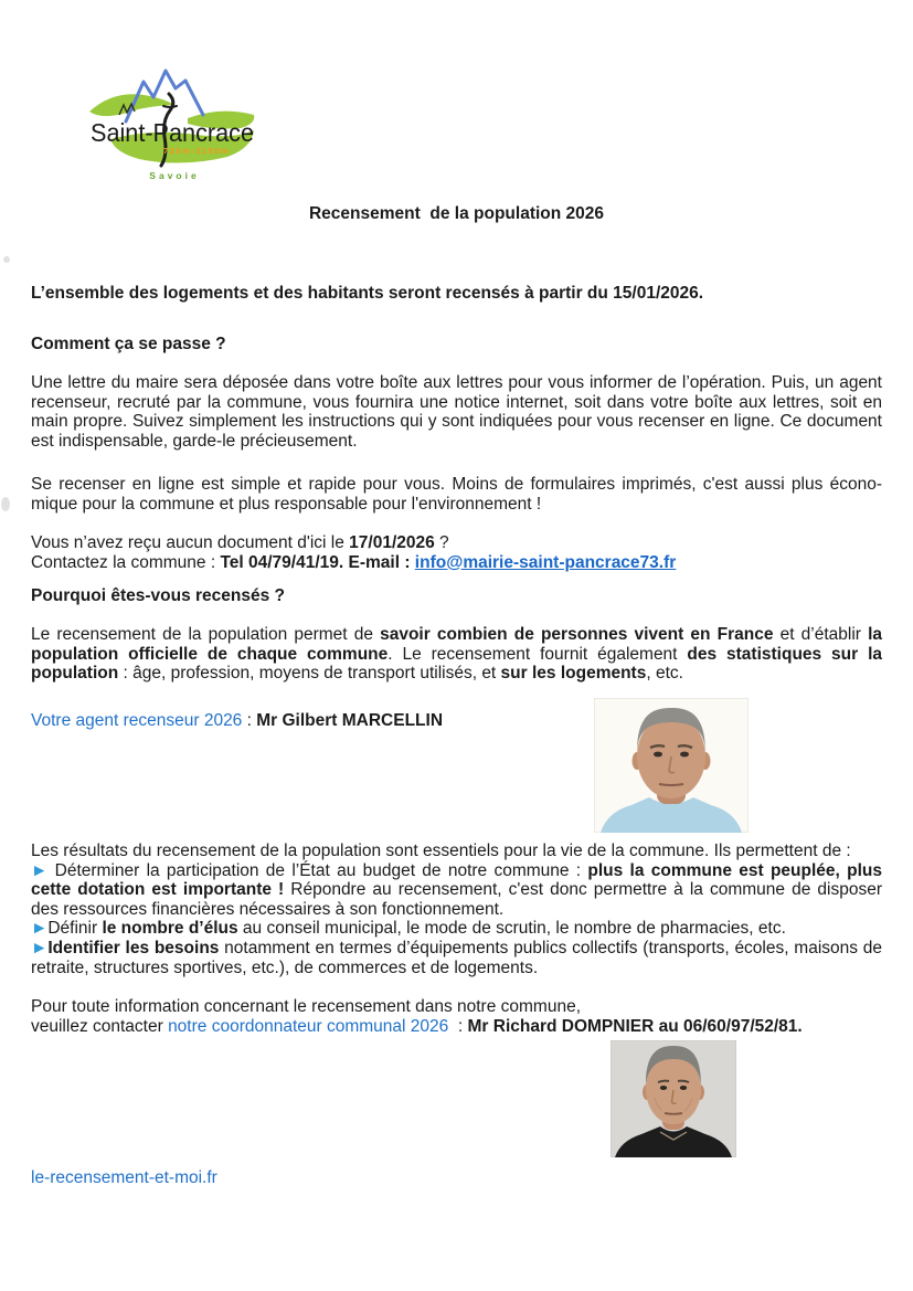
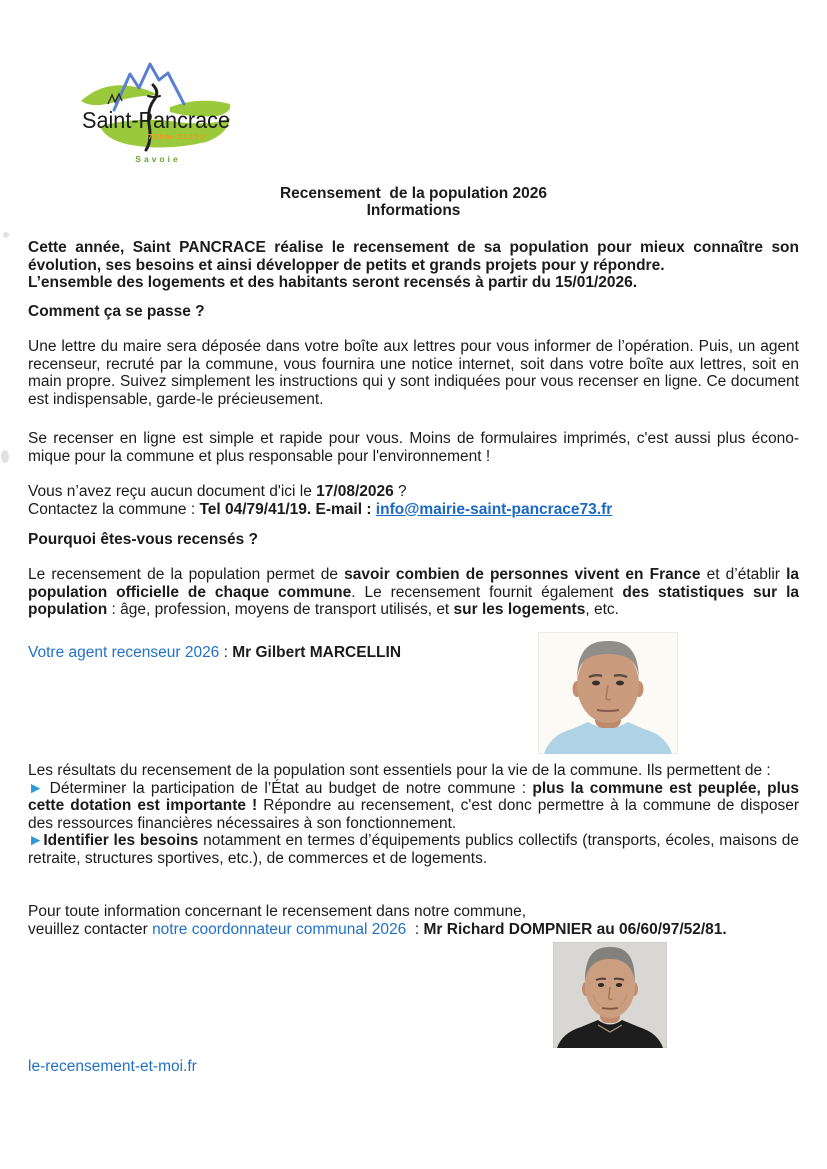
  Saint-Pancrace
  720m-2150m
  Savoie
  Recensement de la population 2026
+ Informations
+ Cette année, Saint PANCRACE réalise le recensement de sa population pour mieux connaître son évolution, ses besoins et ainsi développer de petits et grands projets pour y répondre.
  L’ensemble des logements et des habitants seront recensés à partir du 15/01/2026.
  Comment ça se passe ?
  Une lettre du maire sera déposée dans votre boîte aux lettres pour vous informer de l’opération. Puis, un agent recenseur, recruté par la commune, vous fournira une notice internet, soit dans votre boîte aux lettres, soit en main propre. Suivez simplement les instructions qui y sont indiquées pour vous recenser en ligne. Ce document est indispensable, garde-le précieusement.
  Se recenser en ligne est simple et rapide pour vous. Moins de formulaires imprimés, c'est aussi plus écono­mique pour la commune et plus responsable pour l'environnement !
- Vous n’avez reçu aucun document d'ici le 17/01/2026 ?
+ Vous n’avez reçu aucun document d'ici le 17/08/2026 ?
  Contactez la commune : Tel 04/79/41/19. E-mail : info@mairie-saint-pancrace73.fr
  Pourquoi êtes-vous recensés ?
  Le recensement de la population permet de savoir combien de personnes vivent en France et d’établir la population officielle de chaque commune. Le recensement fournit également des statistiques sur la population : âge, profession, moyens de transport utilisés, et sur les logements, etc.
  Votre agent recenseur 2026 : Mr Gilbert MARCELLIN
  Les résultats du recensement de la population sont essentiels pour la vie de la commune. Ils permettent de :
  ► Déterminer la participation de l’État au budget de notre commune : plus la commune est peuplée, plus cette dotation est importante ! Répondre au recensement, c'est donc permettre à la commune de dispo­ser des ressources financières nécessaires à son fonctionnement.
- ►Définir le nombre d’élus au conseil municipal, le mode de scrutin, le nombre de pharmacies, etc.
  ►Identifier les besoins notamment en termes d’équipements publics collectifs (transports, écoles, mai­sons de retraite, structures sportives, etc.), de commerces et de logements.
  Pour toute information concernant le recensement dans notre commune,
  veuillez contacter notre coordonnateur communal 2026 : Mr Richard DOMPNIER au 06/60/97/52/81.
  le-recensement-et-moi.fr
